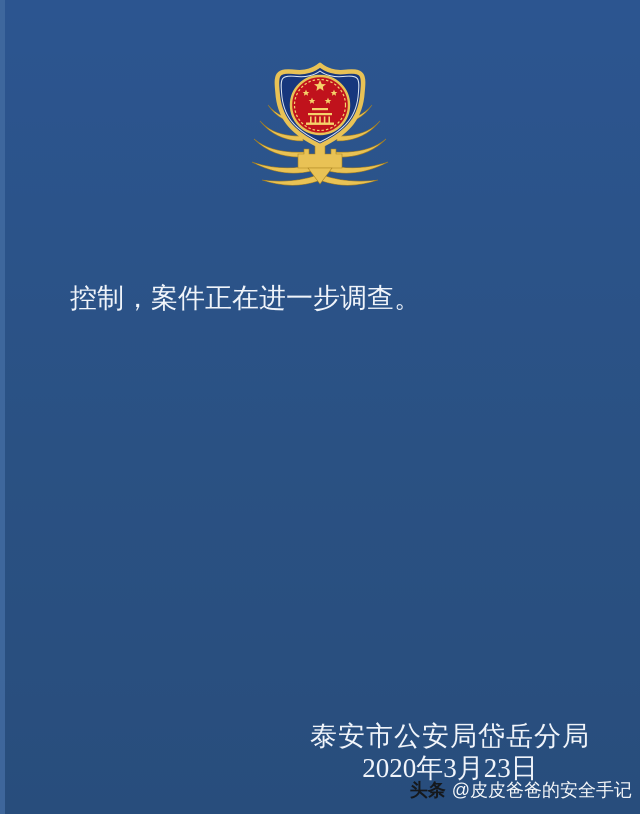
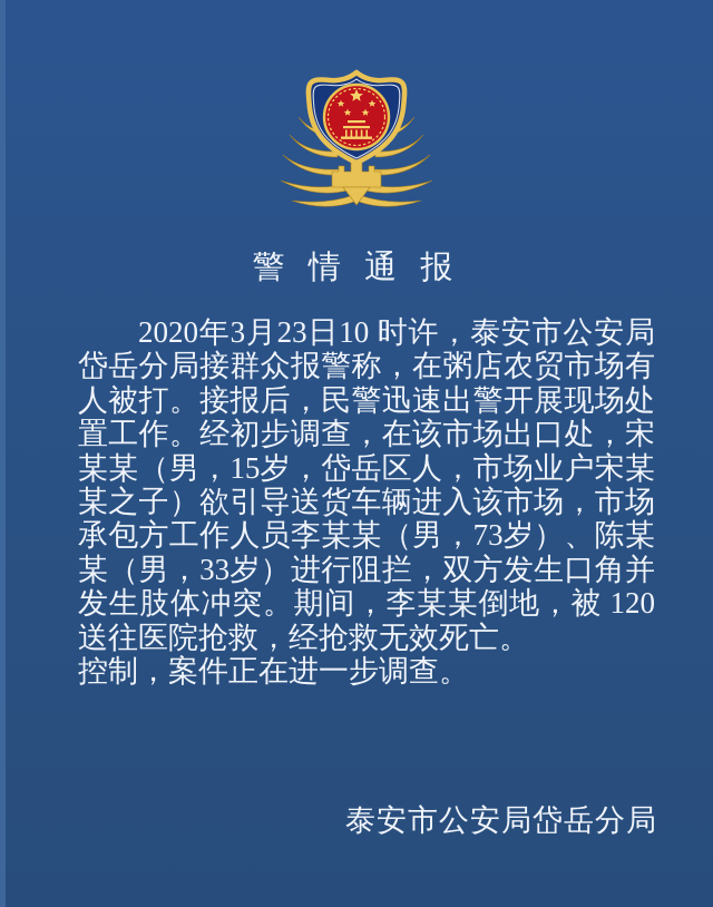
+ 警 情 通 报
+ 2020年3月23日10 时许，泰安市公安局
+ 岱岳分局接群众报警称，在粥店农贸市场有
+ 人被打。接报后，民警迅速出警开展现场处
+ 置工作。经初步调查，在该市场出口处，宋
+ 某某（男，15岁，岱岳区人，市场业户宋某
+ 某之子）欲引导送货车辆进入该市场，市场
+ 承包方工作人员李某某（男，73岁）、陈某
+ 某（男，33岁）进行阻拦，双方发生口角并
+ 发生肢体冲突。期间，李某某倒地，被 120
+ 送往医院抢救，经抢救无效死亡。
  控制，案件正在进一步调查。
  泰安市公安局岱岳分局
- 2020年3月23日
- 头条 @皮皮爸爸的安全手记
